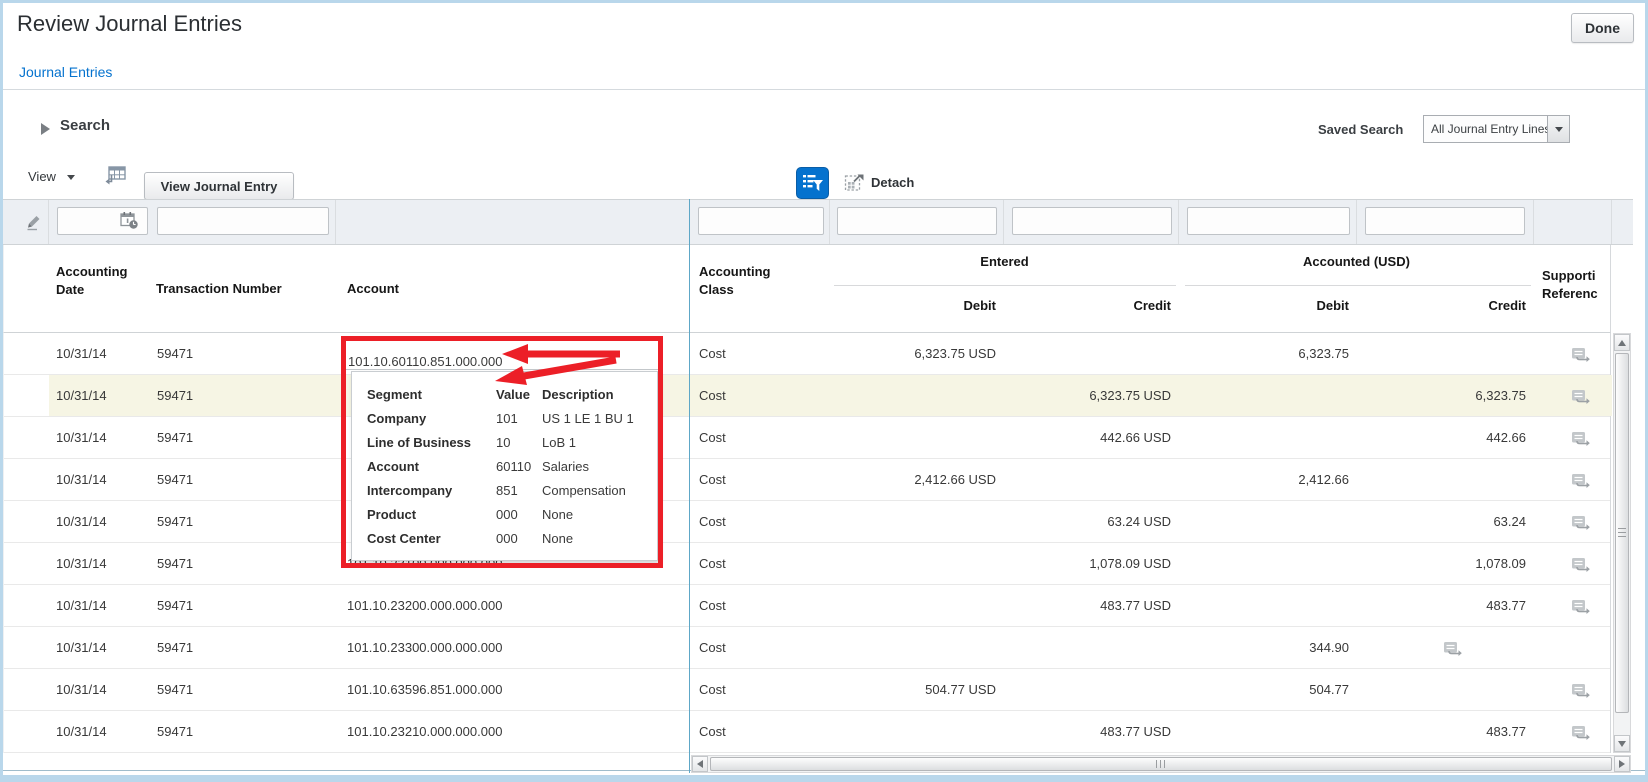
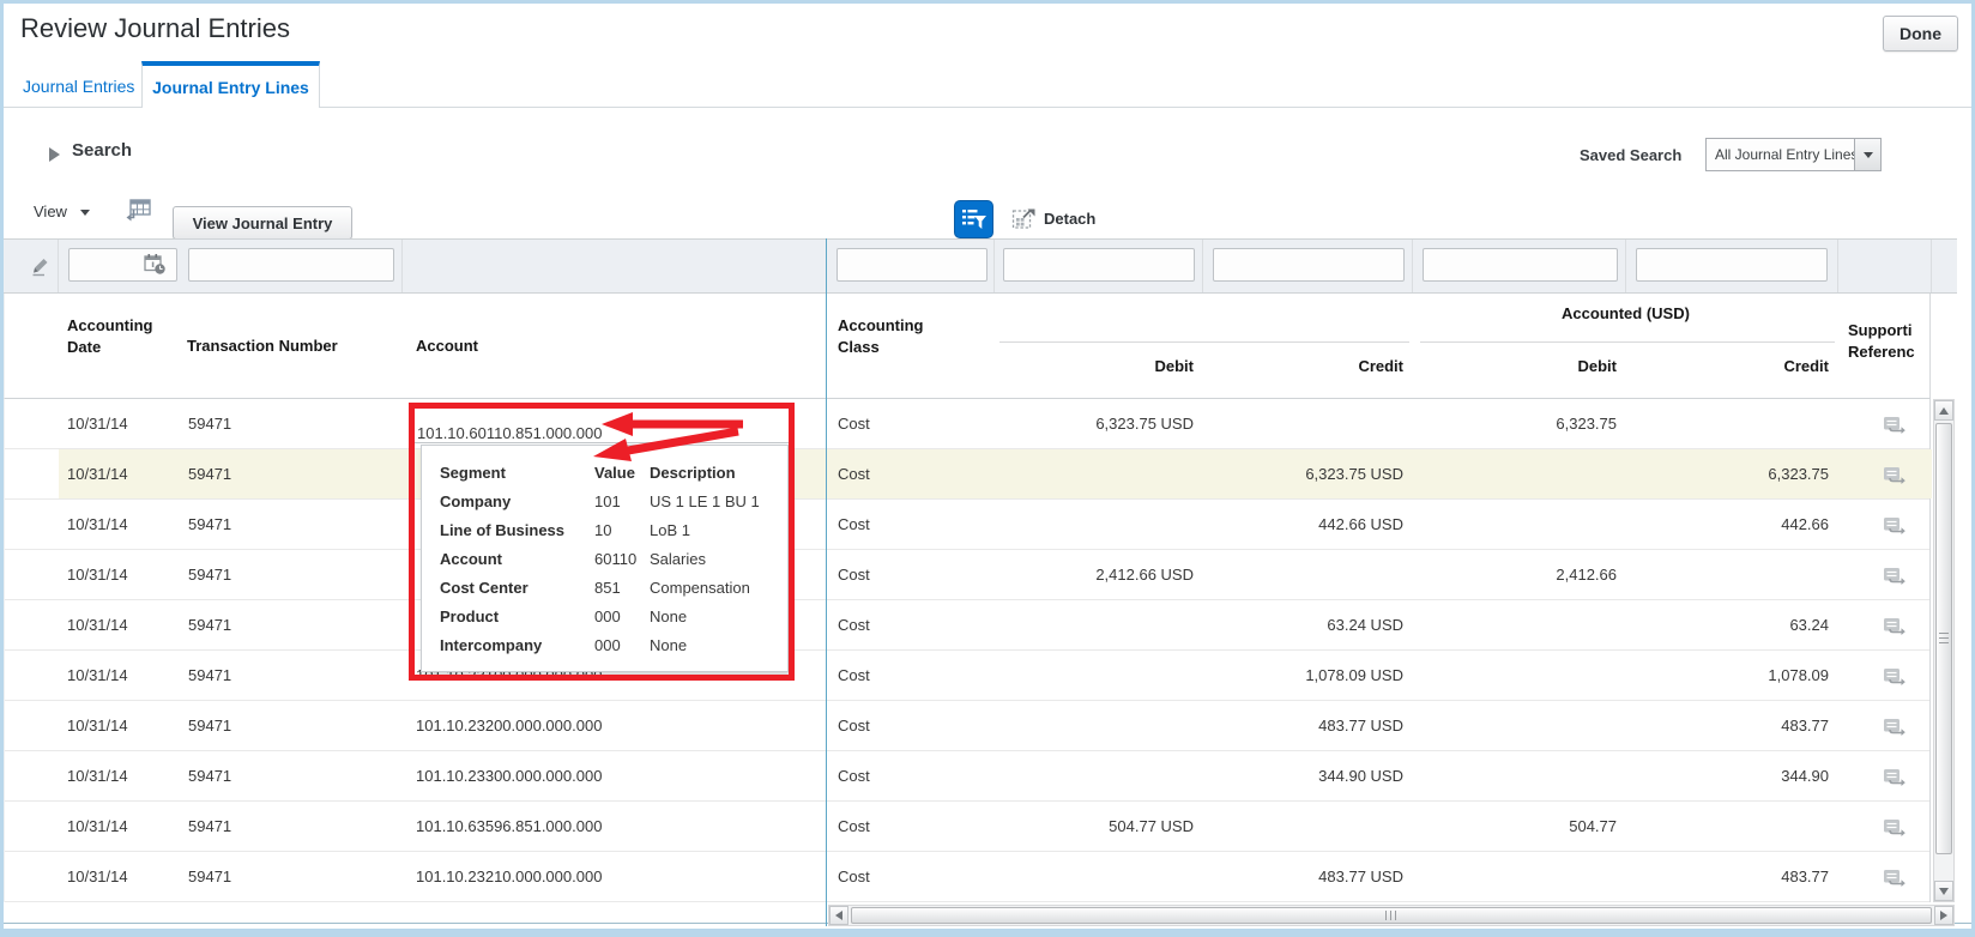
  Review Journal Entries
  Done
  Journal Entries
+ Journal Entry Lines
  Search
  Saved Search
  All Journal Entry Line
  View
  View Journal Entry
  Detach
  Accounting Date
  Transaction Number
  Account
  Accounting Class
- Entered
  Accounted (USD)
  Debit
  Credit
  Debit
  Credit
  Supporti
  Referenc
  10/31/14
  59471
  Cost
  6,323.75 USD
  6,323.75
  10/31/14
  59471
  Cost
  6,323.75 USD
  6,323.75
  10/31/14
  59471
  Cost
  442.66 USD
  442.66
  10/31/14
  59471
  Cost
  2,412.66 USD
  2,412.66
  10/31/14
  59471
  Cost
  63.24 USD
  63.24
  10/31/14
  59471
  101.10.23100.000.000.000
  Cost
  1,078.09 USD
  1,078.09
  10/31/14
  59471
  101.10.23200.000.000.000
  Cost
  483.77 USD
  483.77
  10/31/14
  59471
  101.10.23300.000.000.000
  Cost
+ 344.90 USD
  344.90
  10/31/14
  59471
  101.10.63596.851.000.000
  Cost
  504.77 USD
  504.77
  10/31/14
  59471
  101.10.23210.000.000.000
  Cost
  483.77 USD
  483.77
  101.10.60110.851.000.000
  Segment
  Value
  Description
  Company
  101
  US 1 LE 1 BU 1
  Line of Business
  10
  LoB 1
  Account
  60110
  Salaries
- Intercompany
+ Cost Center
  851
  Compensation
  Product
  000
  None
- Cost Center
+ Intercompany
  000
  None
